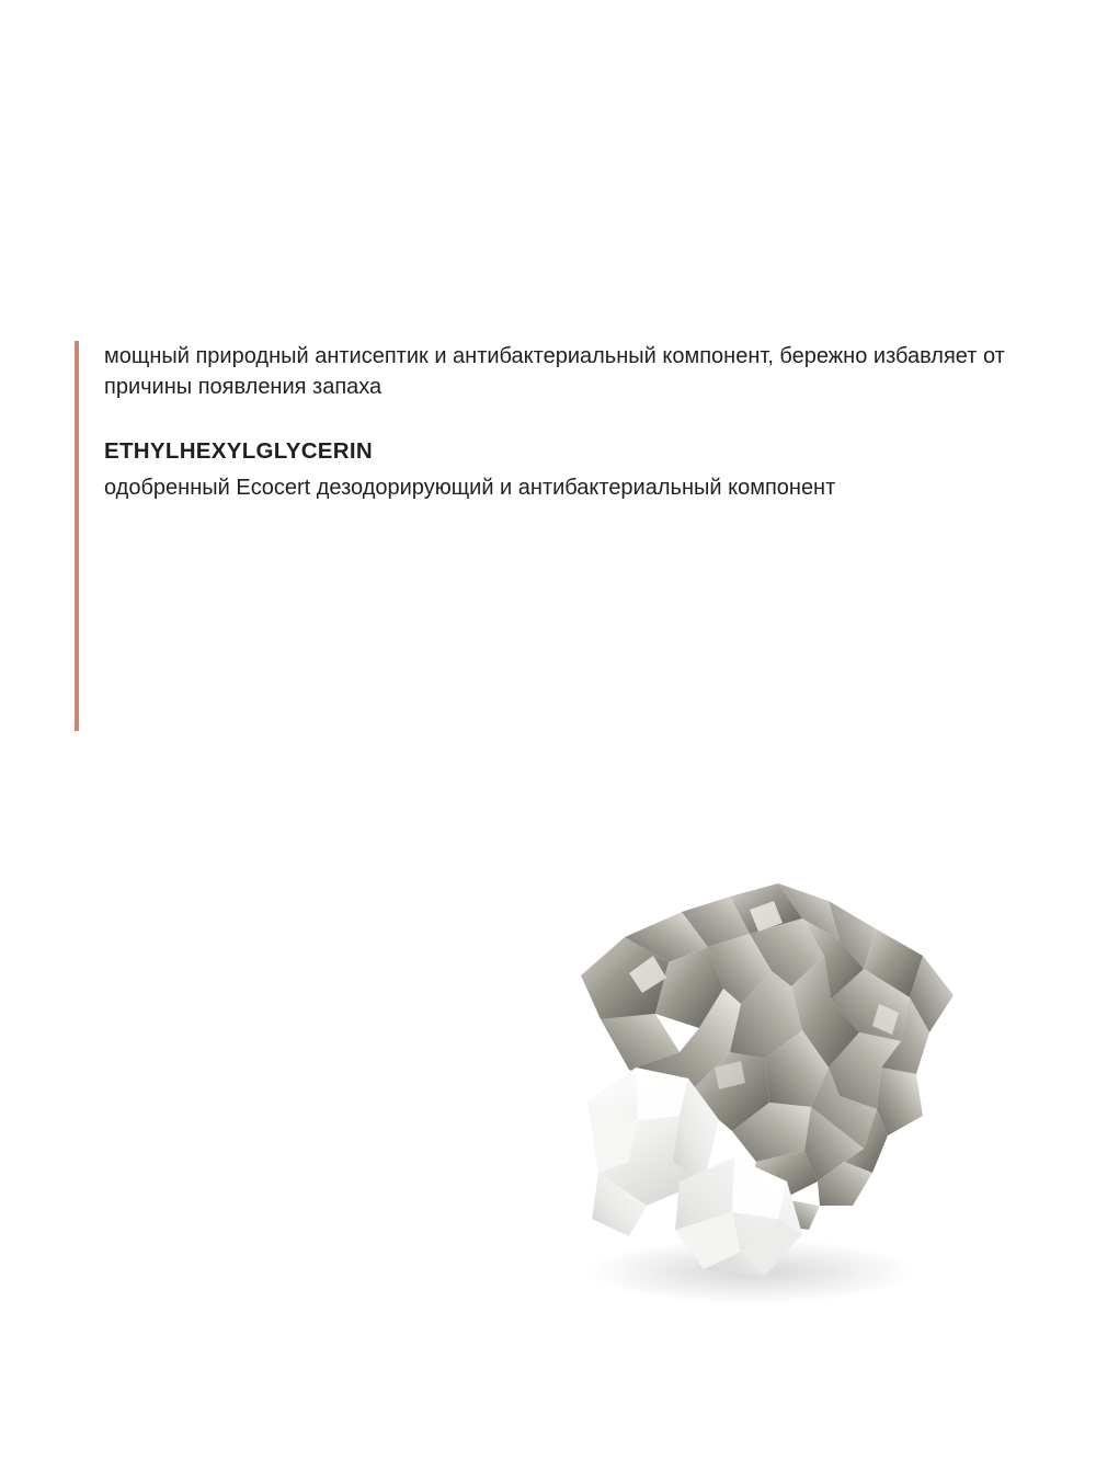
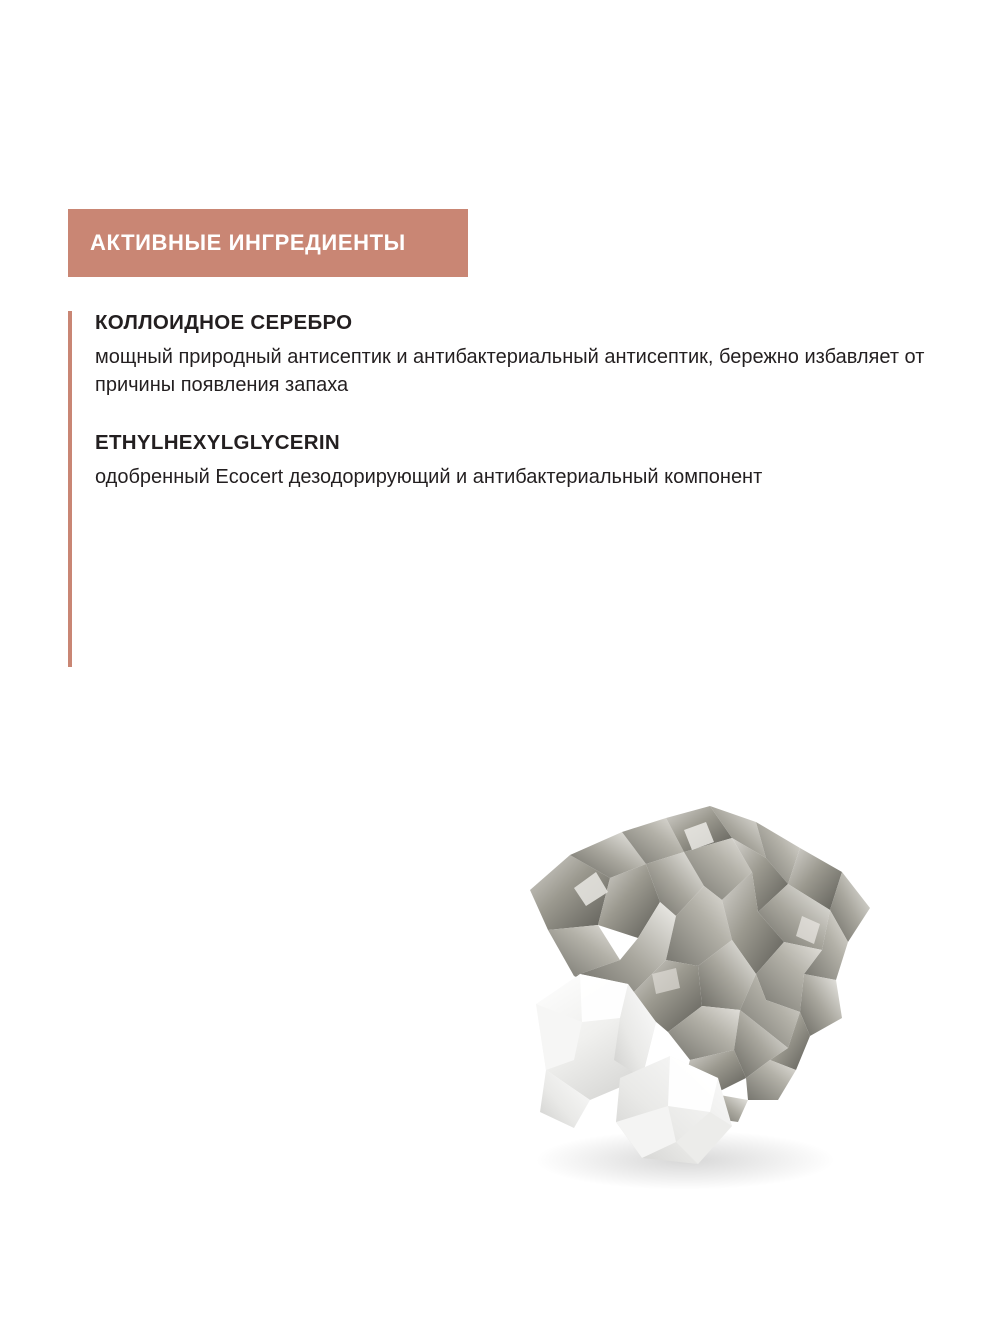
+ АКТИВНЫЕ ИНГРЕДИЕНТЫ
+ КОЛЛОИДНОЕ СЕРЕБРО
- мощный природный антисептик и антибактериальный компонент, бережно избавляет от причины появления запаха
+ мощный природный антисептик и антибактериальный антисептик, бережно избавляет от причины появления запаха
  ETHYLHEXYLGLYCERIN
  одобренный Ecocert дезодорирующий и антибактериальный компонент
